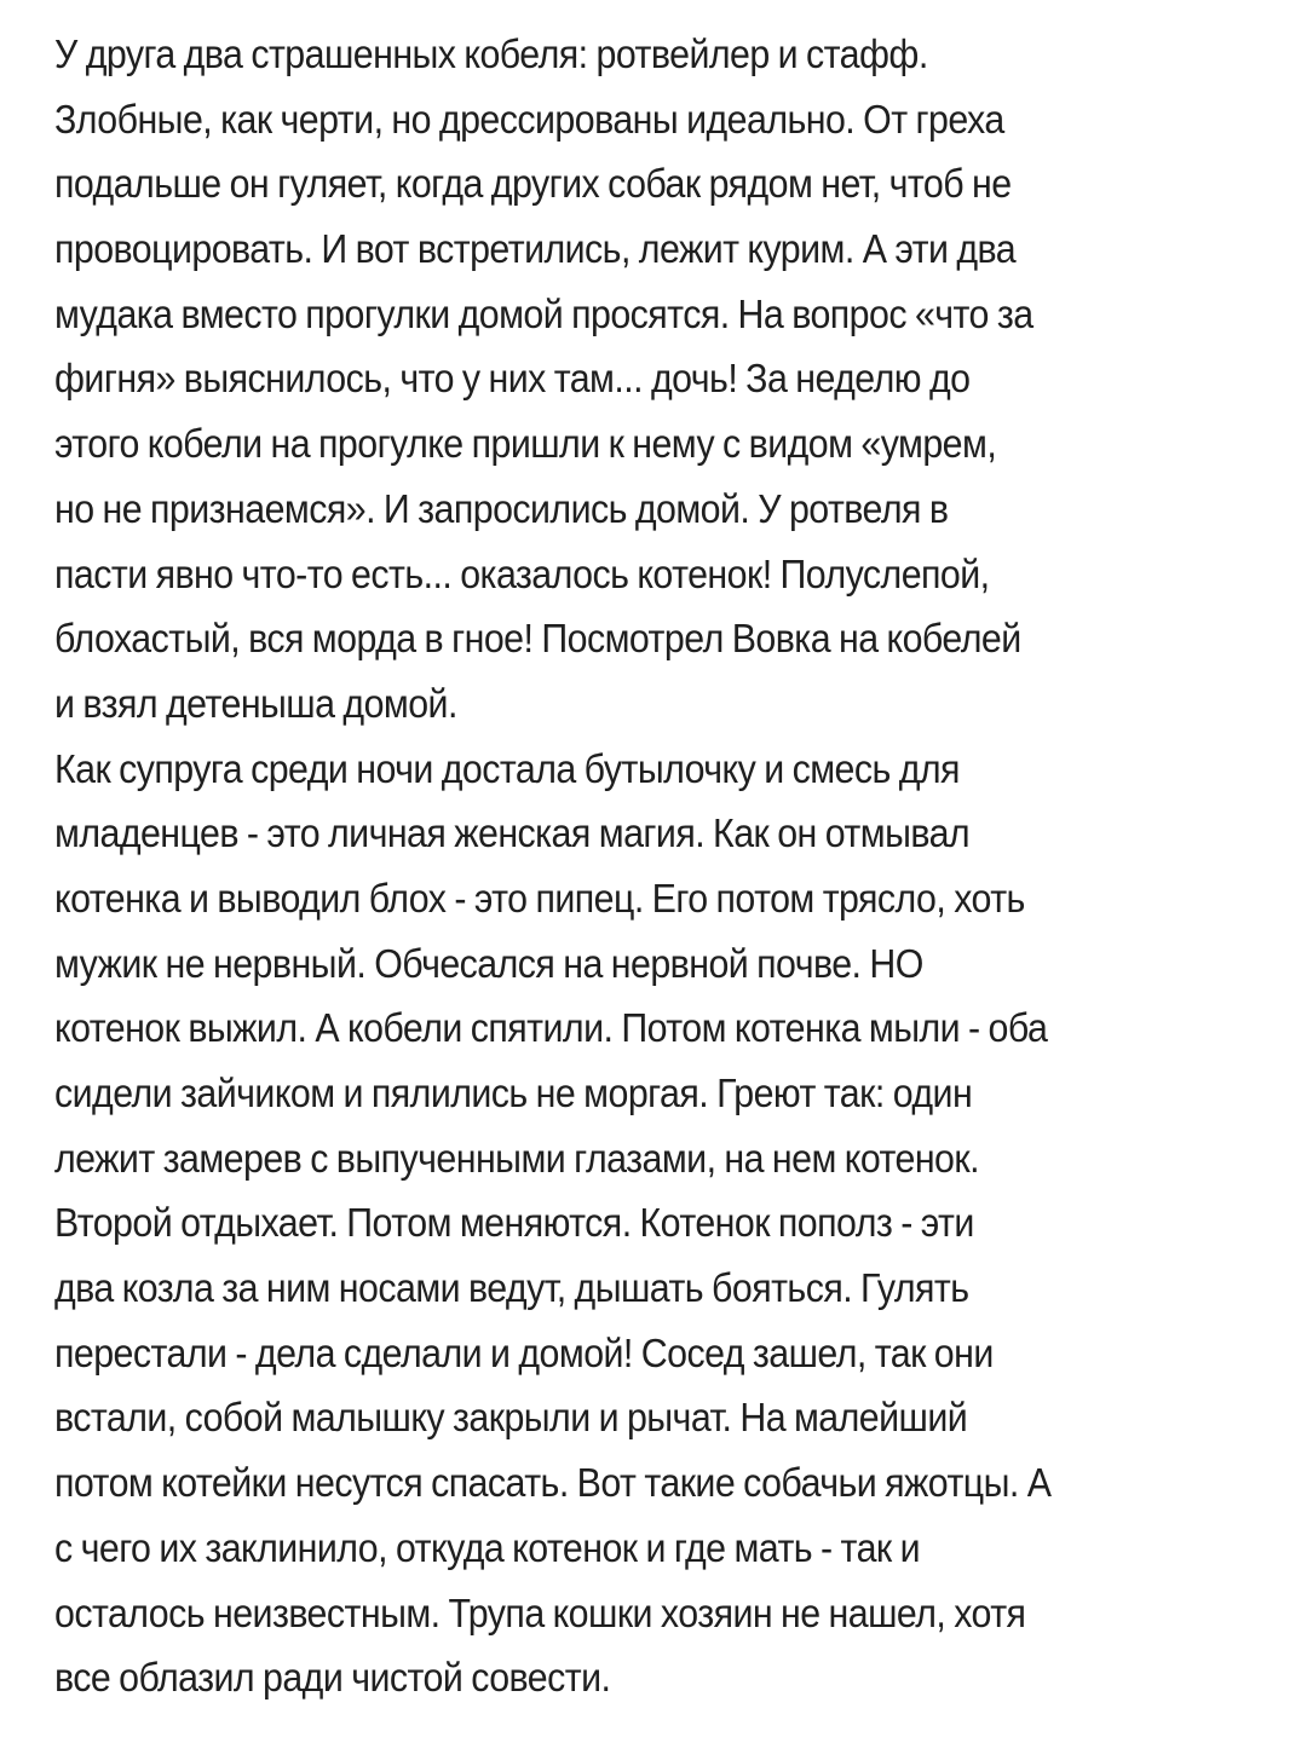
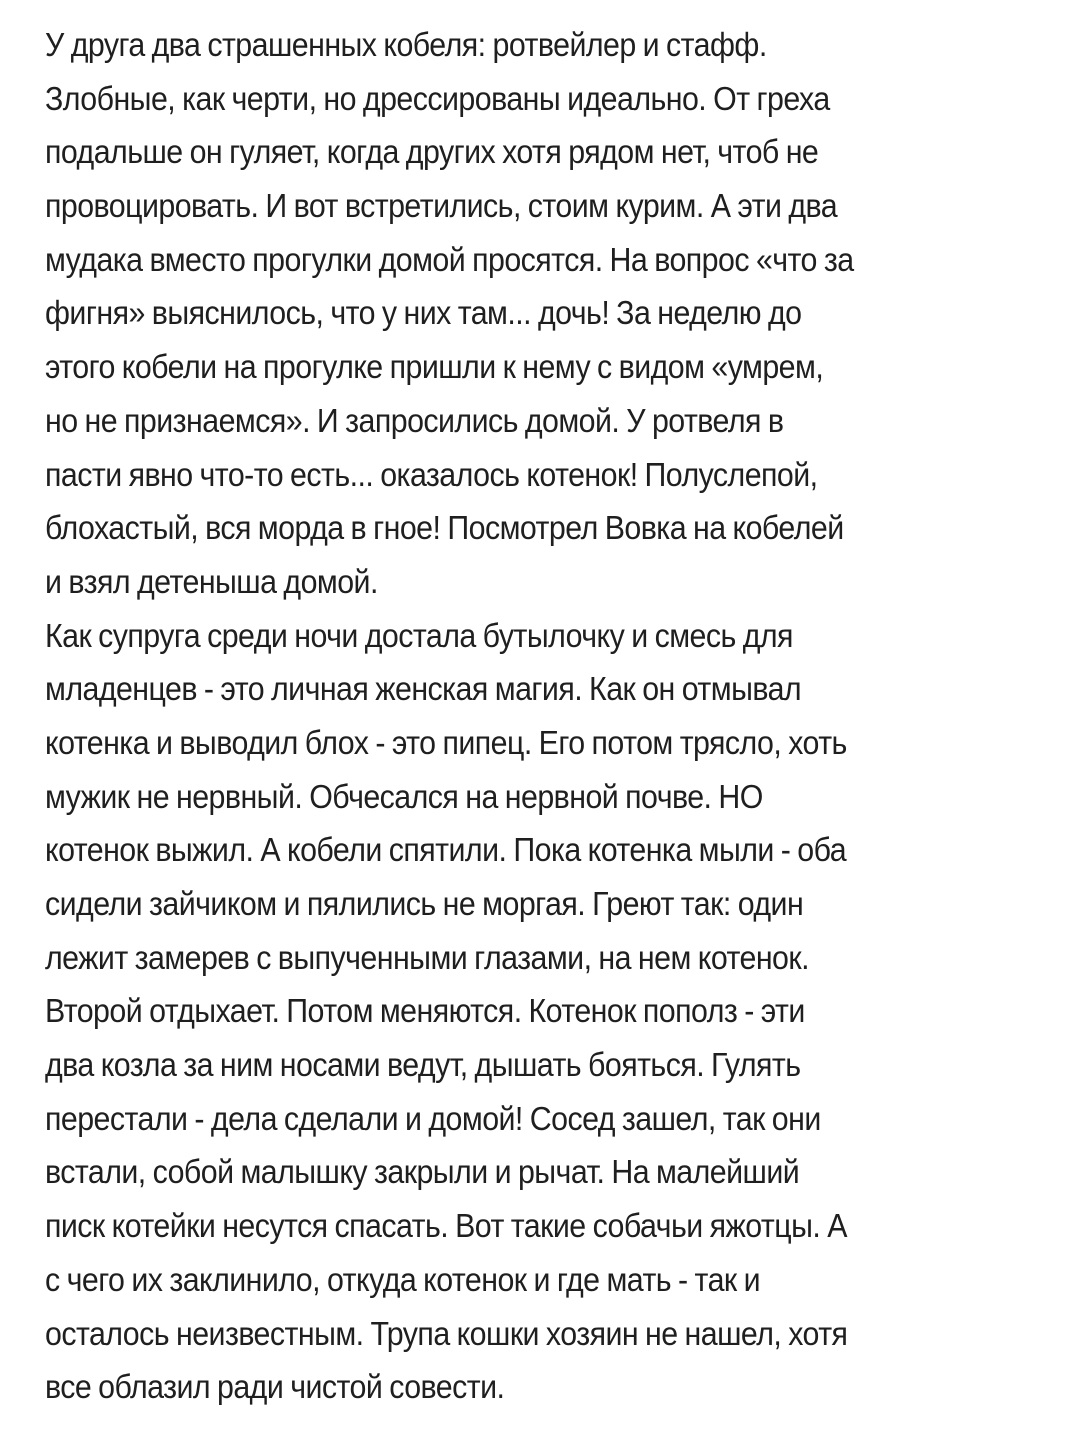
  У друга два страшенных кобеля: ротвейлер и стафф.
  Злобные, как черти, но дрессированы идеально. От греха
- подальше он гуляет, когда других собак рядом нет, чтоб не
+ подальше он гуляет, когда других хотя рядом нет, чтоб не
- провоцировать. И вот встретились, лежит курим. А эти два
+ провоцировать. И вот встретились, стоим курим. А эти два
  мудака вместо прогулки домой просятся. На вопрос «что за
  фигня» выяснилось, что у них там... дочь! За неделю до
  этого кобели на прогулке пришли к нему с видом «умрем,
  но не признаемся». И запросились домой. У ротвеля в
  пасти явно что-то есть... оказалось котенок! Полуслепой,
  блохастый, вся морда в гное! Посмотрел Вовка на кобелей
  и взял детеныша домой.
  Как супруга среди ночи достала бутылочку и смесь для
  младенцев - это личная женская магия. Как он отмывал
  котенка и выводил блох - это пипец. Его потом трясло, хоть
  мужик не нервный. Обчесался на нервной почве. НО
- котенок выжил. А кобели спятили. Потом котенка мыли - оба
+ котенок выжил. А кобели спятили. Пока котенка мыли - оба
  сидели зайчиком и пялились не моргая. Греют так: один
  лежит замерев с выпученными глазами, на нем котенок.
  Второй отдыхает. Потом меняются. Котенок пополз - эти
  два козла за ним носами ведут, дышать бояться. Гулять
  перестали - дела сделали и домой! Сосед зашел, так они
  встали, собой малышку закрыли и рычат. На малейший
- потом котейки несутся спасать. Вот такие собачьи яжотцы. А
+ писк котейки несутся спасать. Вот такие собачьи яжотцы. А
  с чего их заклинило, откуда котенок и где мать - так и
  осталось неизвестным. Трупа кошки хозяин не нашел, хотя
  все облазил ради чистой совести.
